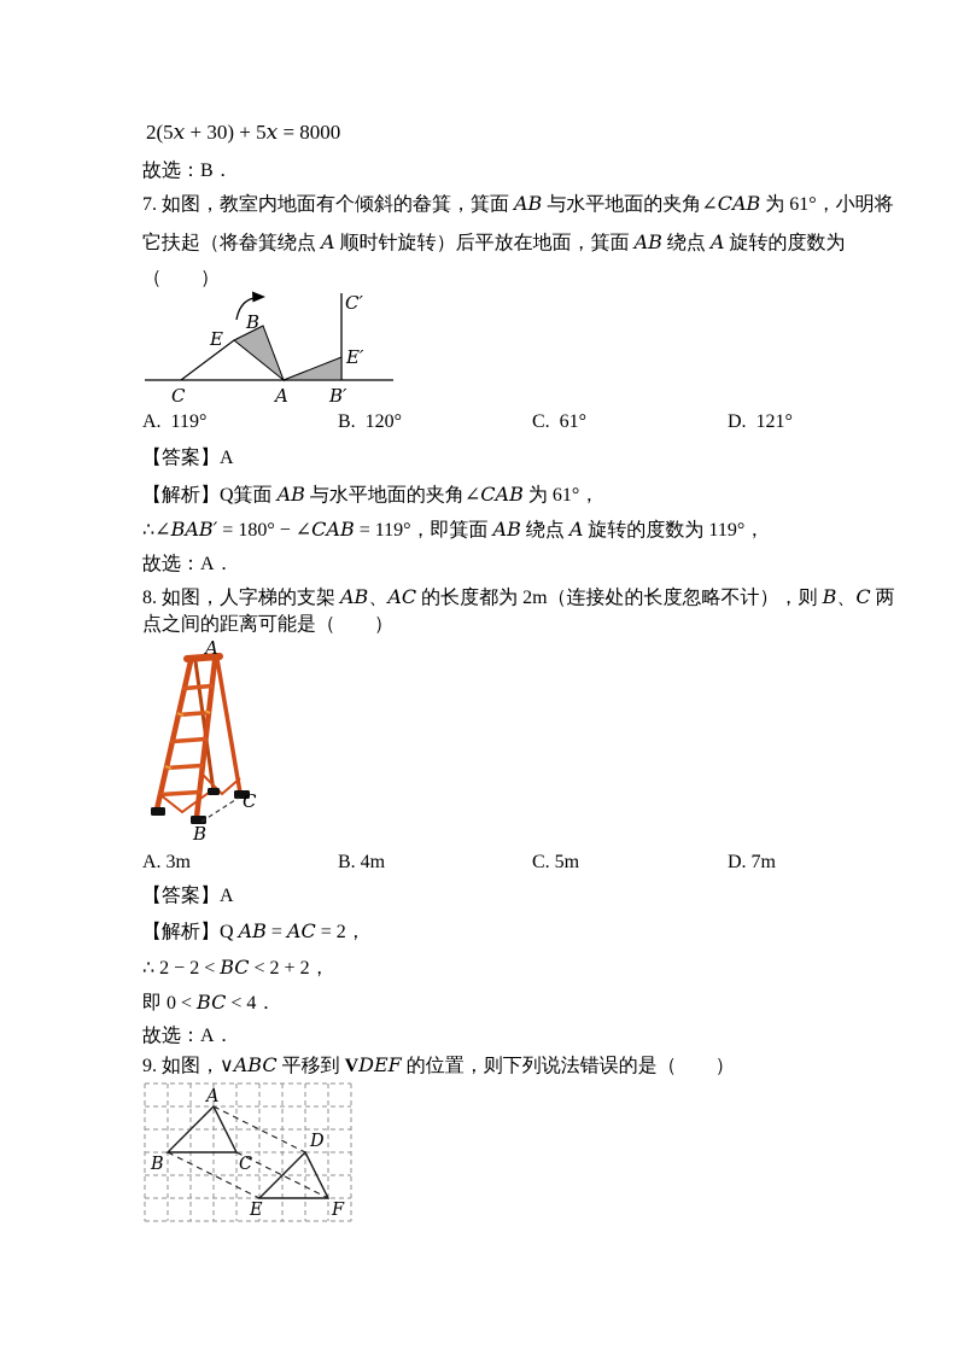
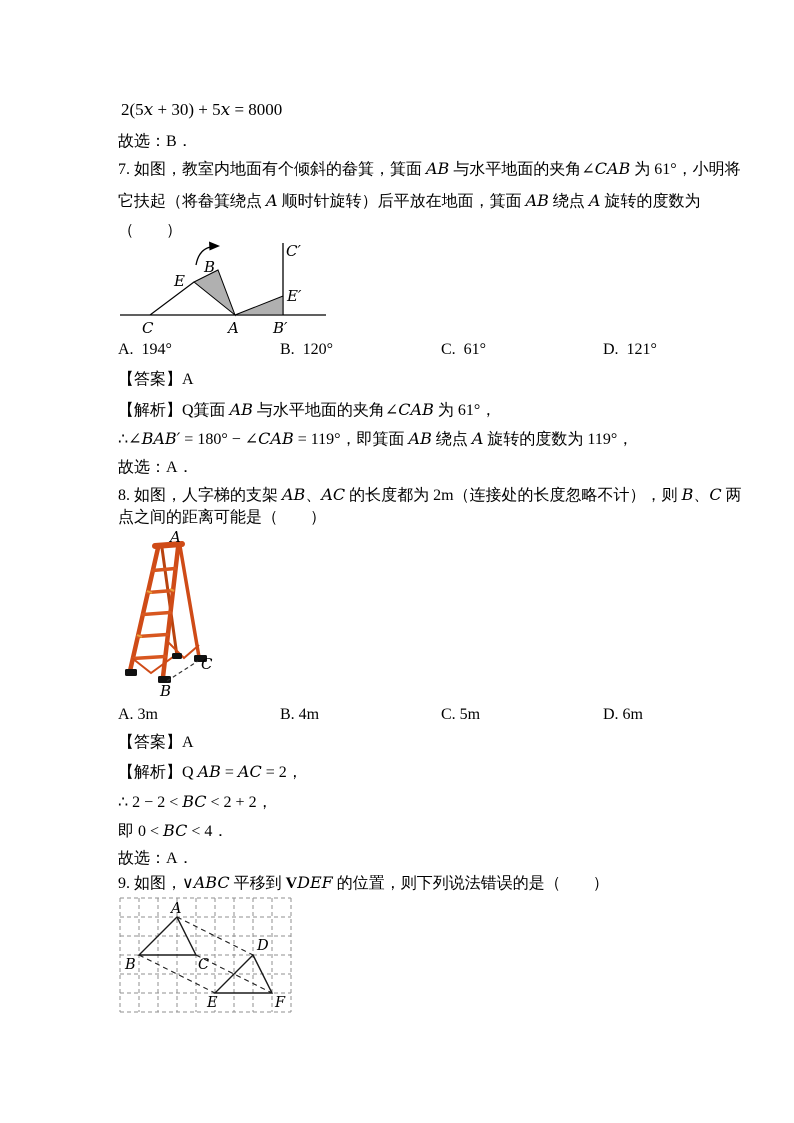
  2(5x + 30) + 5x = 8000
  故选：B．
  7. 如图，教室内地面有个倾斜的畚箕，箕面 AB 与水平地面的夹角∠CAB 为 61°，小明将
  它扶起（将畚箕绕点 A 顺时针旋转）后平放在地面，箕面 AB 绕点 A 旋转的度数为
  （ ）
  C
  A
  B′
  C′
  E′
  E
  B
- A. 119°
+ A. 194°
  B. 120°
  C. 61°
  D. 121°
  【答案】A
  【解析】Q箕面 AB 与水平地面的夹角∠CAB 为 61°，
  ∴∠BAB′ = 180° − ∠CAB = 119°，即箕面 AB 绕点 A 旋转的度数为 119°，
  故选：A．
  8. 如图，人字梯的支架 AB、AC 的长度都为 2m（连接处的长度忽略不计），则 B、C 两
  点之间的距离可能是（ ）
  A
  B
  C
  A. 3m
  B. 4m
  C. 5m
- D. 7m
+ D. 6m
  【答案】A
  【解析】Q AB = AC = 2，
  ∴ 2 − 2 < BC < 2 + 2，
  即 0 < BC < 4．
  故选：A．
  9. 如图，∨ABC 平移到 VDEF 的位置，则下列说法错误的是（ ）
  A
  B
  C
  D
  E
  F
